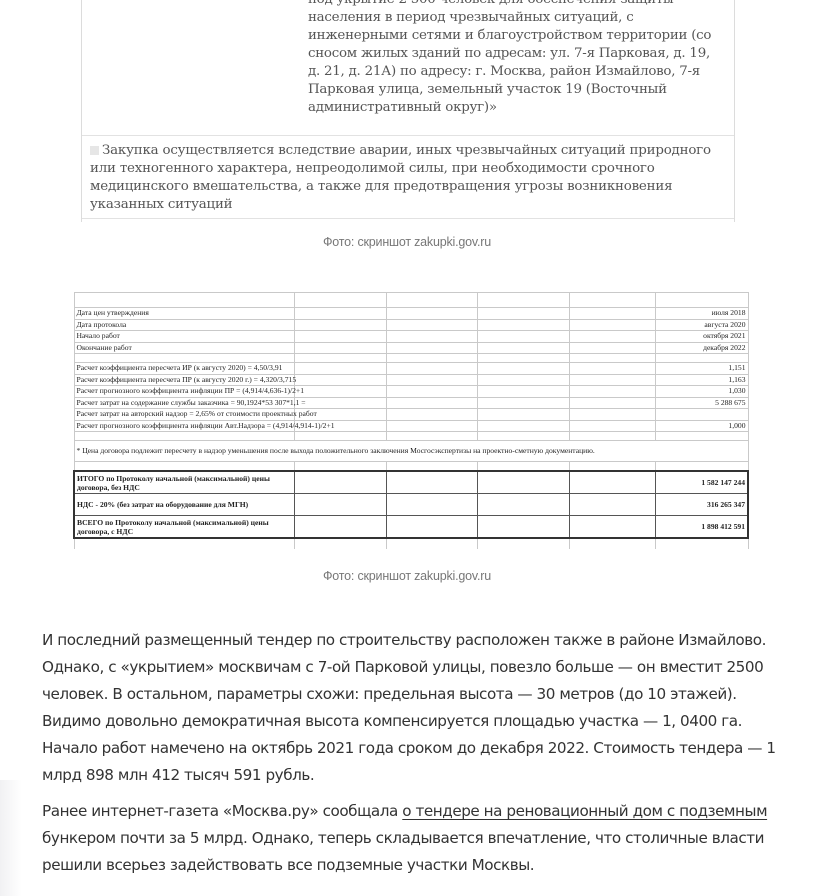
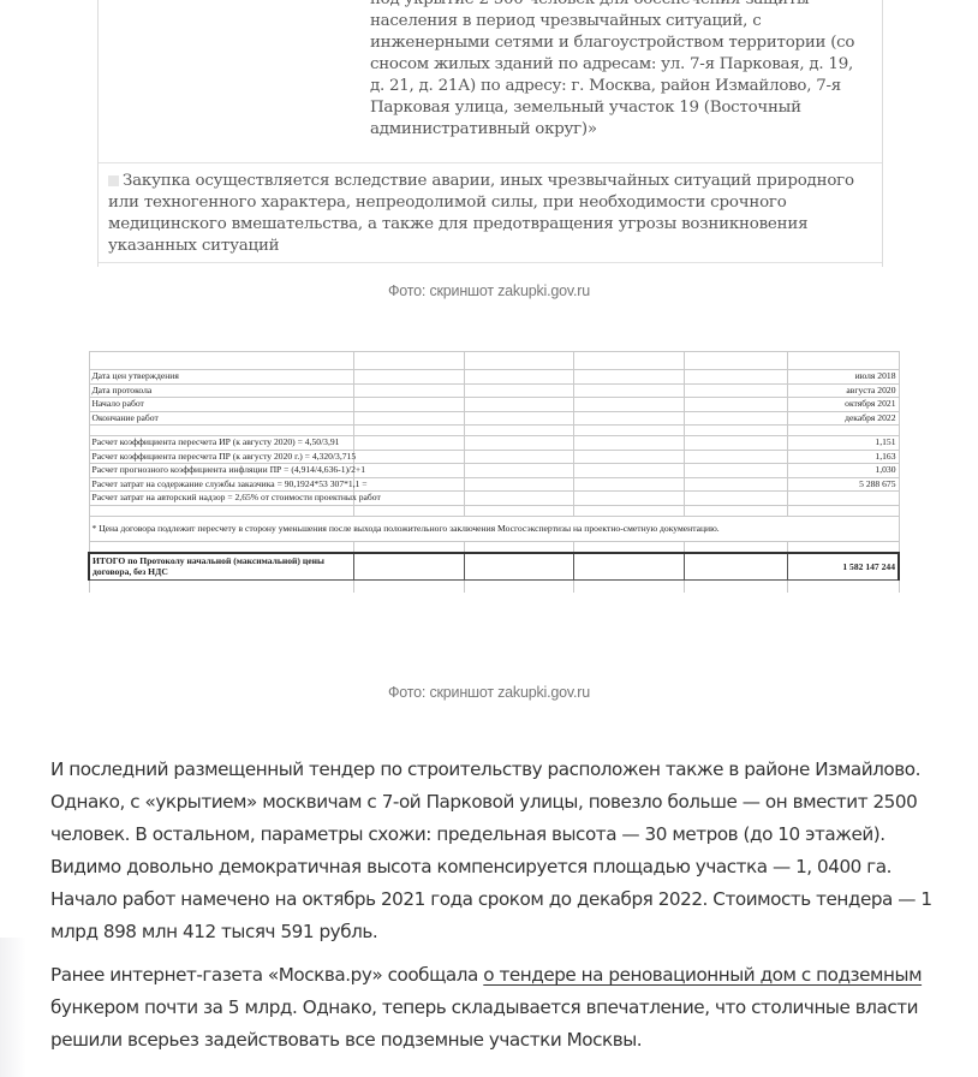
  населения в период чрезвычайных ситуаций, с инженерными сетями и благоустройством территории (со сносом жилых зданий по адресам: ул. 7-я Парковая, д. 19, д. 21, д. 21А) по адресу: г. Москва, район Измайлово, 7-я Парковая улица, земельный участок 19 (Восточный административный округ)»
  Закупка осуществляется вследствие аварии, иных чрезвычайных ситуаций природного или техногенного характера, непреодолимой силы, при необходимости срочного медицинского вмешательства, а также для предотвращения угрозы возникновения указанных ситуаций
  Фото: скриншот zakupki.gov.ru
  Дата цен утверждения					июля 2018
  Дата протокола					августа 2020
  Начало работ					октября 2021
  Окончание работ					декабря 2022
  Расчет коэффициента пересчета ИР (к августу 2020) = 4,50/3,91					1,151
  Расчет коэффициента пересчета ПР (к августу 2020 г.) = 4,320/3,715					1,163
  Расчет прогнозного коэффициента инфляции ПР = (4,914/4,636-1)/2+1					1,030
  Расчет затрат на содержание службы заказчика = 90,1924*53 307*1,1 =					5 288 675
  Расчет затрат на авторский надзор = 2,65% от стоимости проектных работ
- Расчет прогнозного коэффициента инфляции Авт.Надзора = (4,914/4,914-1)/2+1					1,000
- * Цена договора подлежит пересчету в надзор уменьшения после выхода положительного заключения Мосгосэкспертизы на проектно-сметную документацию.
+ * Цена договора подлежит пересчету в сторону уменьшения после выхода положительного заключения Мосгосэкспертизы на проектно-сметную документацию.
  ИТОГО по Протоколу начальной (максимальной) цены договора, без НДС					1 582 147 244
- НДС - 20% (без затрат на оборудование для МГН)					316 265 347
- ВСЕГО по Протоколу начальной (максимальной) цены договора, с НДС					1 898 412 591
  Фото: скриншот zakupki.gov.ru
  И последний размещенный тендер по строительству расположен также в районе Измайлово. Однако, с «укрытием» москвичам с 7-ой Парковой улицы, повезло больше — он вместит 2500 человек. В остальном, параметры схожи: предельная высота — 30 метров (до 10 этажей). Видимо довольно демократичная высота компенсируется площадью участка — 1, 0400 га. Начало работ намечено на октябрь 2021 года сроком до декабря 2022. Стоимость тендера — 1 млрд 898 млн 412 тысяч 591 рубль.
  Ранее интернет-газета «Москва.ру» сообщала о тендере на реновационный дом с подземным бункером почти за 5 млрд. Однако, теперь складывается впечатление, что столичные власти решили всерьез задействовать все подземные участки Москвы.
